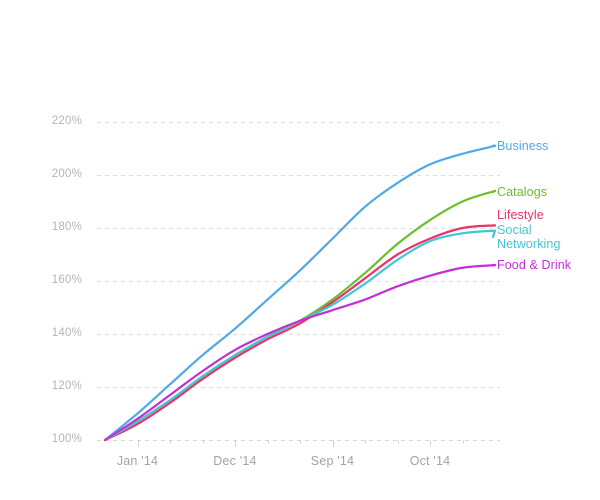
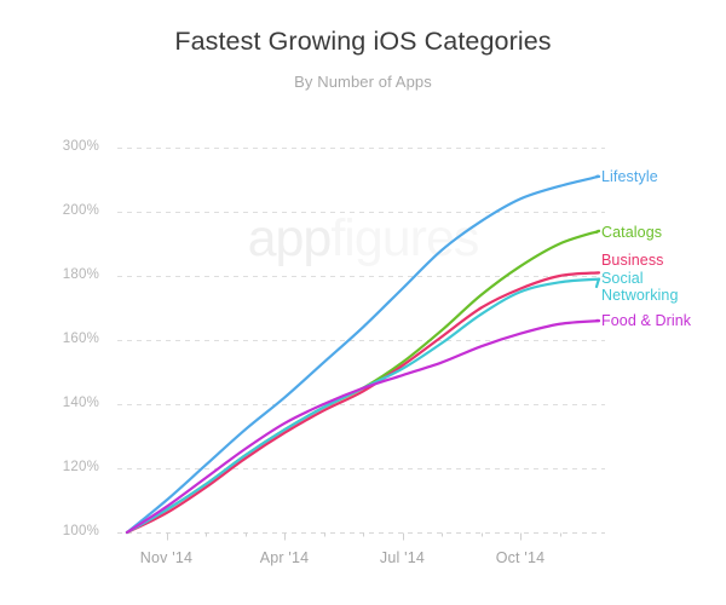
+ Fastest Growing iOS Categories
+ By Number of Apps
+ appfigures
  100%
  120%
  140%
  160%
  180%
  200%
- 220%
+ 300%
- Jan '14
+ Nov '14
- Dec '14
+ Apr '14
- Sep '14
+ Jul '14
  Oct '14
- Business
+ Lifestyle
  Catalogs
- Lifestyle
+ Business
  Social
  Networking
  Food & Drink
